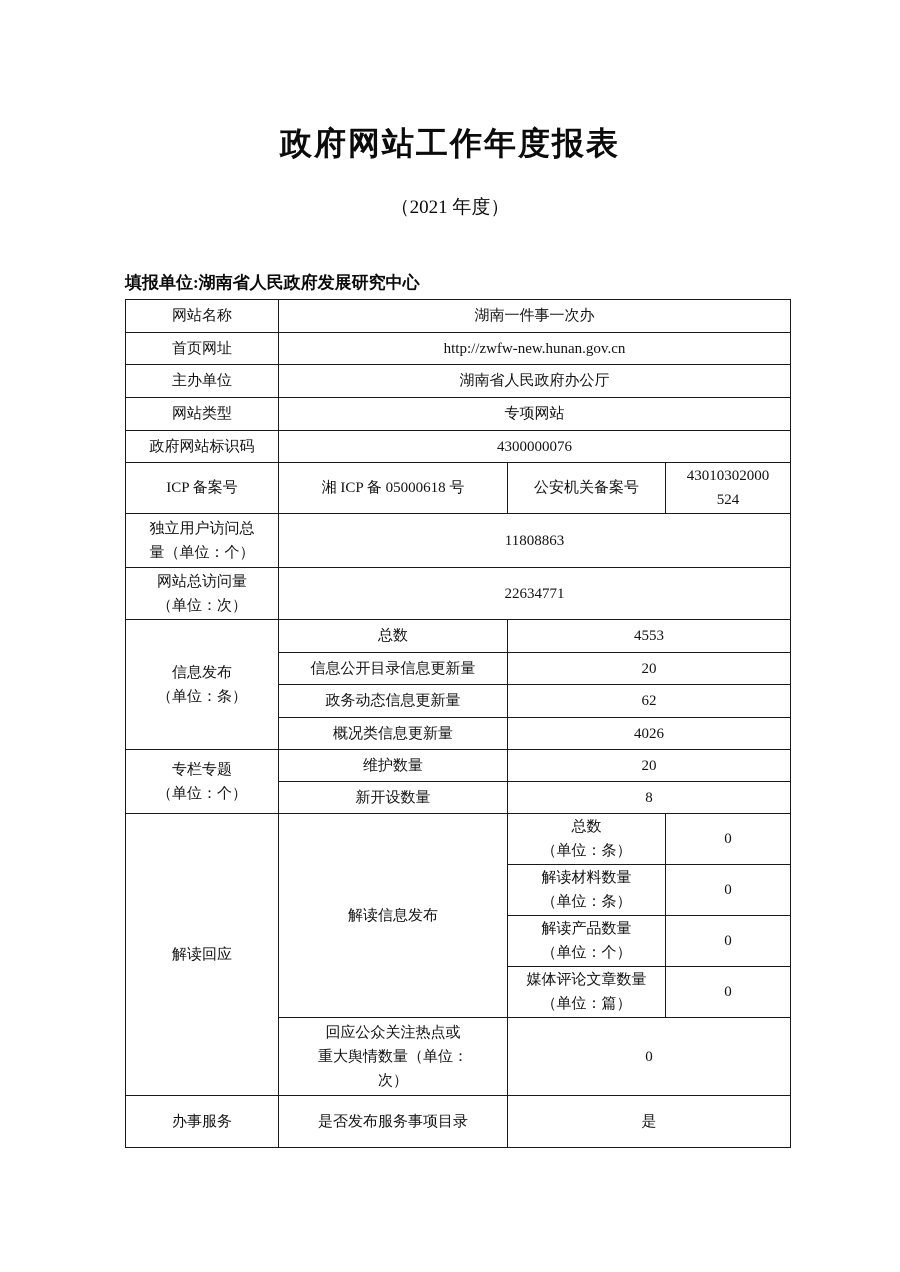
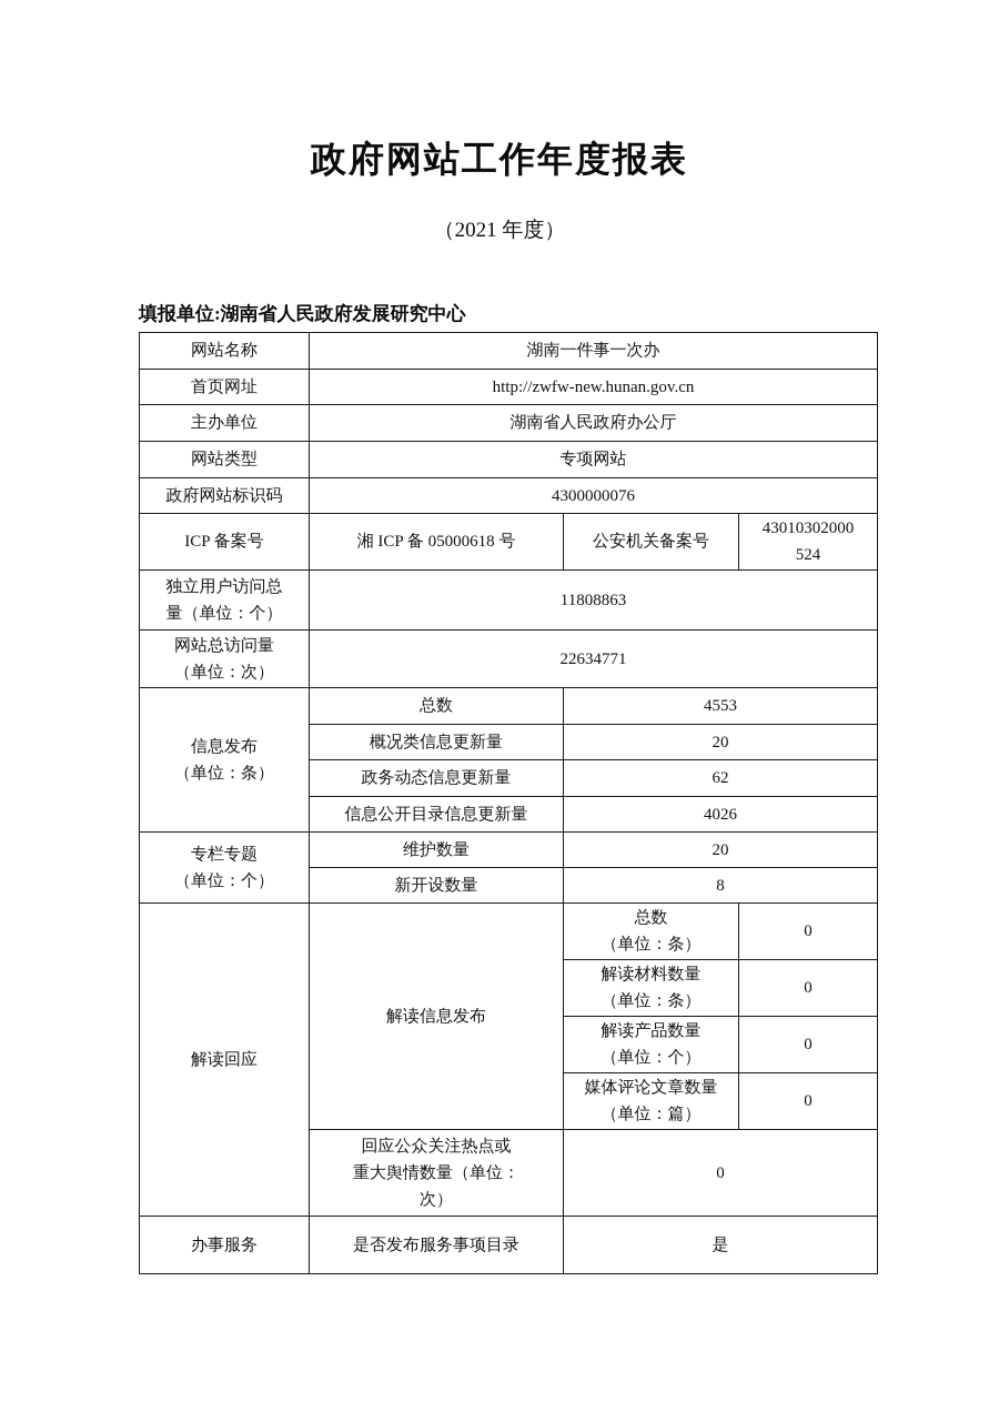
  政府网站工作年度报表
  （2021 年度）
  填报单位:湖南省人民政府发展研究中心
  网站名称	湖南一件事一次办
  首页网址	http://zwfw-new.hunan.gov.cn
  主办单位	湖南省人民政府办公厅
  网站类型	专项网站
  政府网站标识码	4300000076
  ICP 备案号	湘 ICP 备 05000618 号	公安机关备案号	43010302000 524
  独立用户访问总 量（单位：个）	11808863
  网站总访问量 （单位：次）	22634771
  信息发布 （单位：条）	总数	4553
- 信息公开目录信息更新量	20
+ 概况类信息更新量	20
  政务动态信息更新量	62
- 概况类信息更新量	4026
+ 信息公开目录信息更新量	4026
  专栏专题 （单位：个）	维护数量	20
  新开设数量	8
  解读回应	解读信息发布	总数 （单位：条）	0
  解读材料数量 （单位：条）	0
  解读产品数量 （单位：个）	0
  媒体评论文章数量 （单位：篇）	0
  回应公众关注热点或 重大舆情数量（单位： 次）	0
  办事服务	是否发布服务事项目录	是
